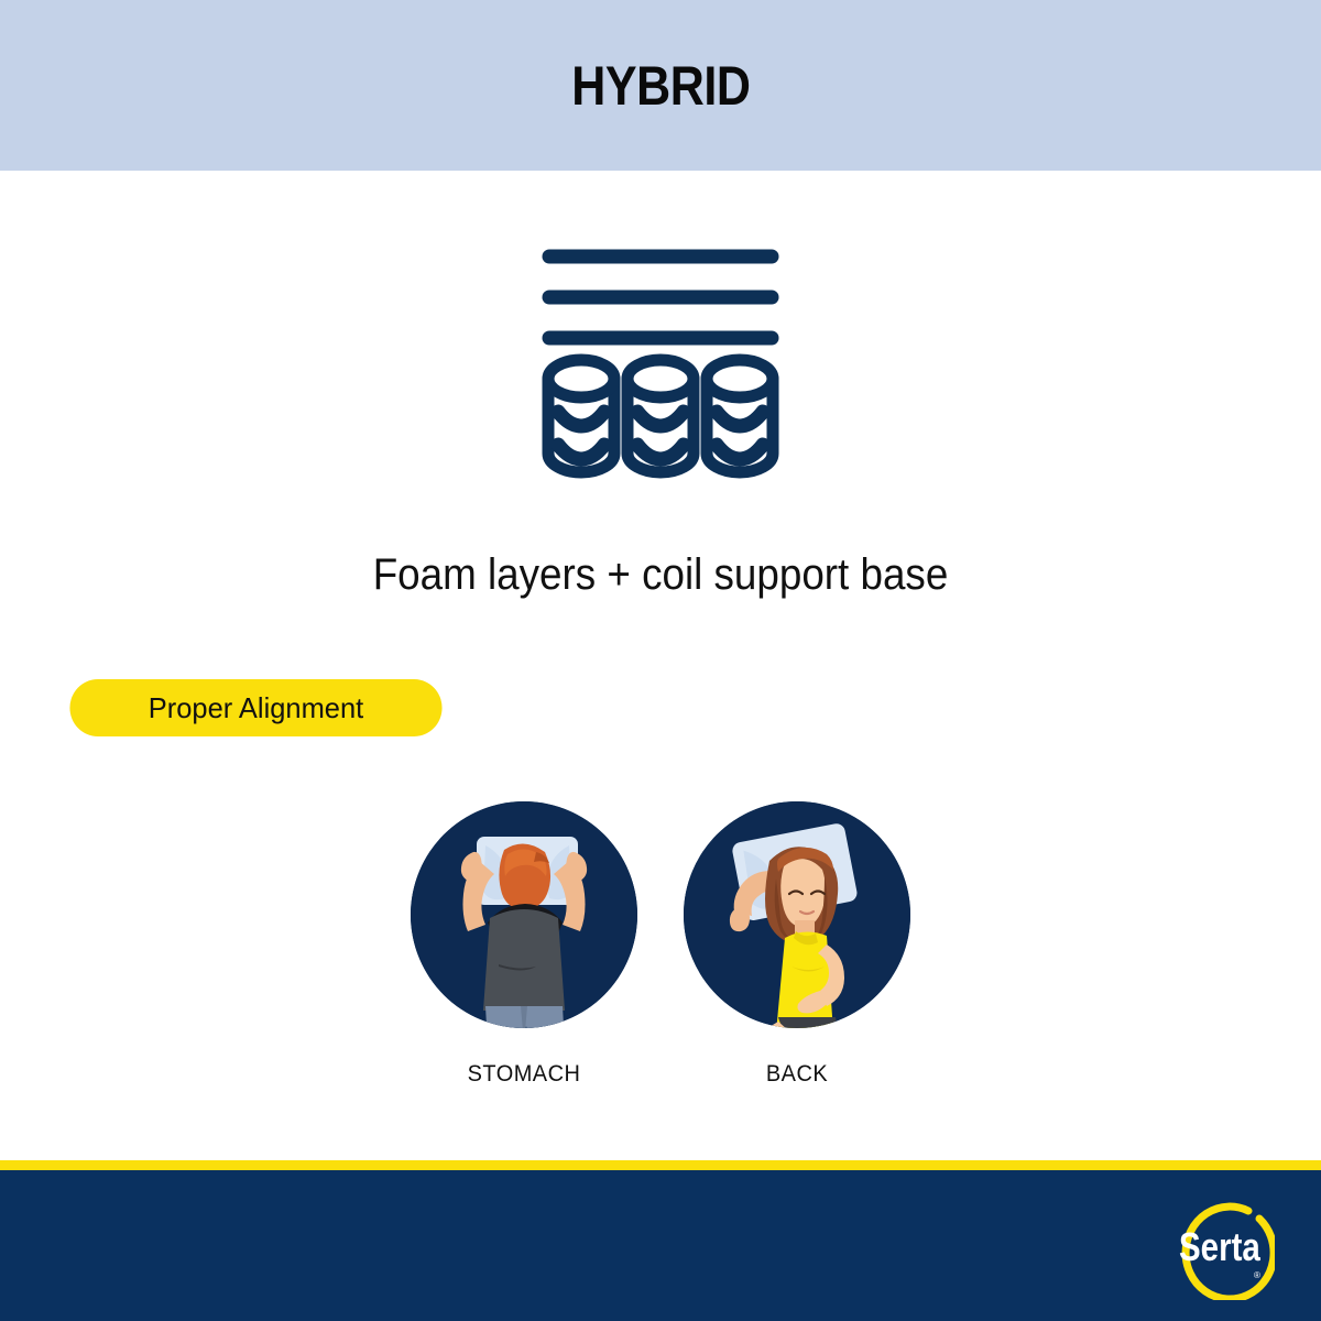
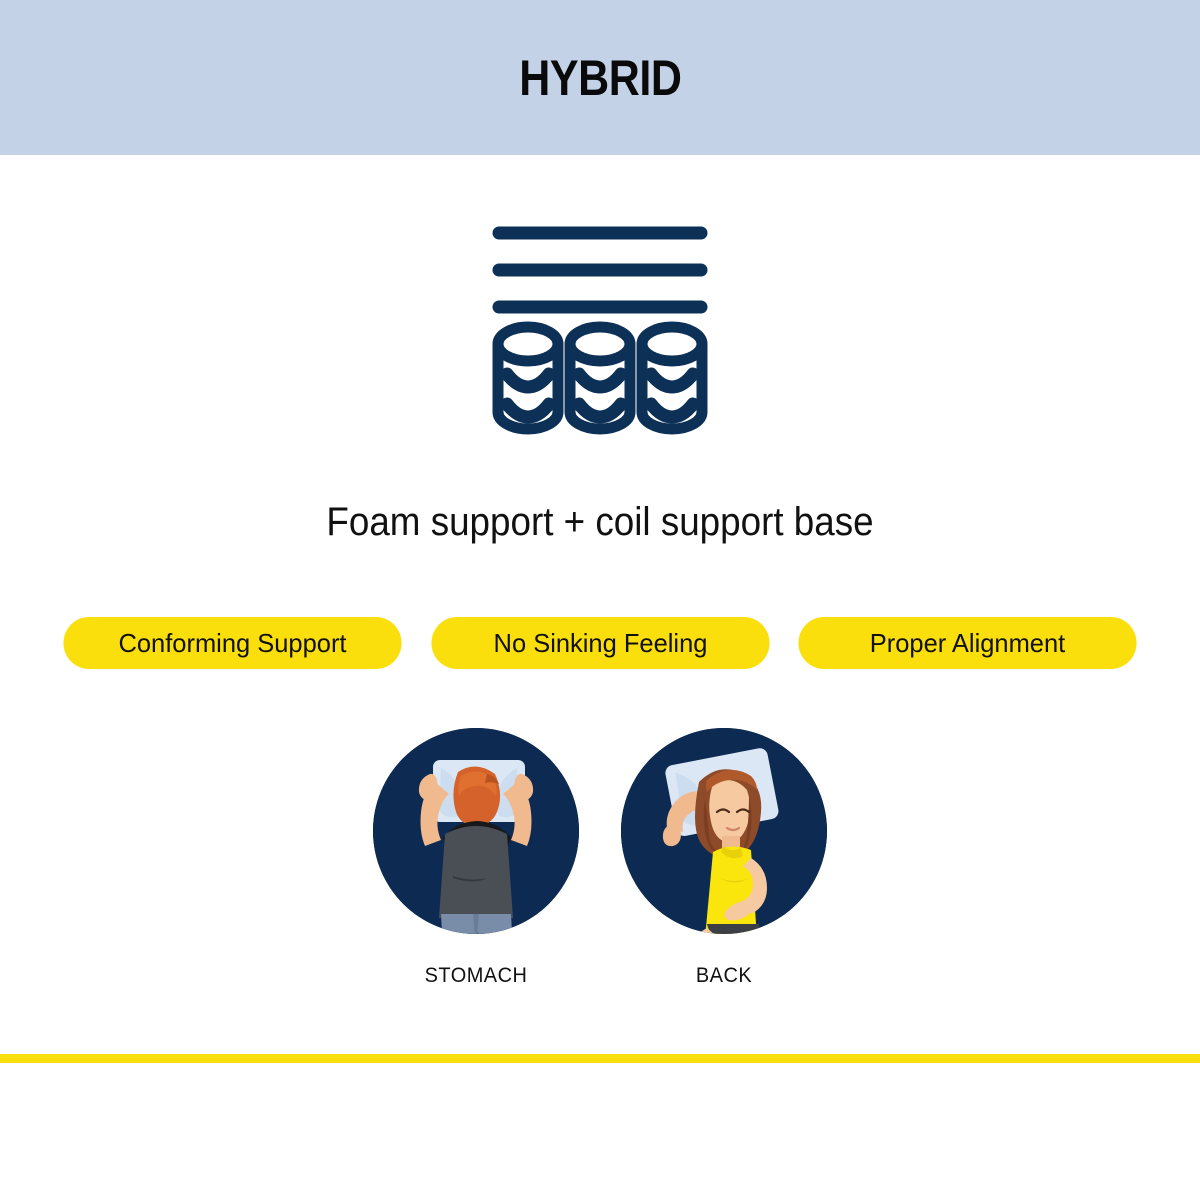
  HYBRID
- Foam layers + coil support base
+ Foam support + coil support base
+ Conforming Support
+ No Sinking Feeling
  Proper Alignment
  STOMACH
  BACK
- Serta
- ®
